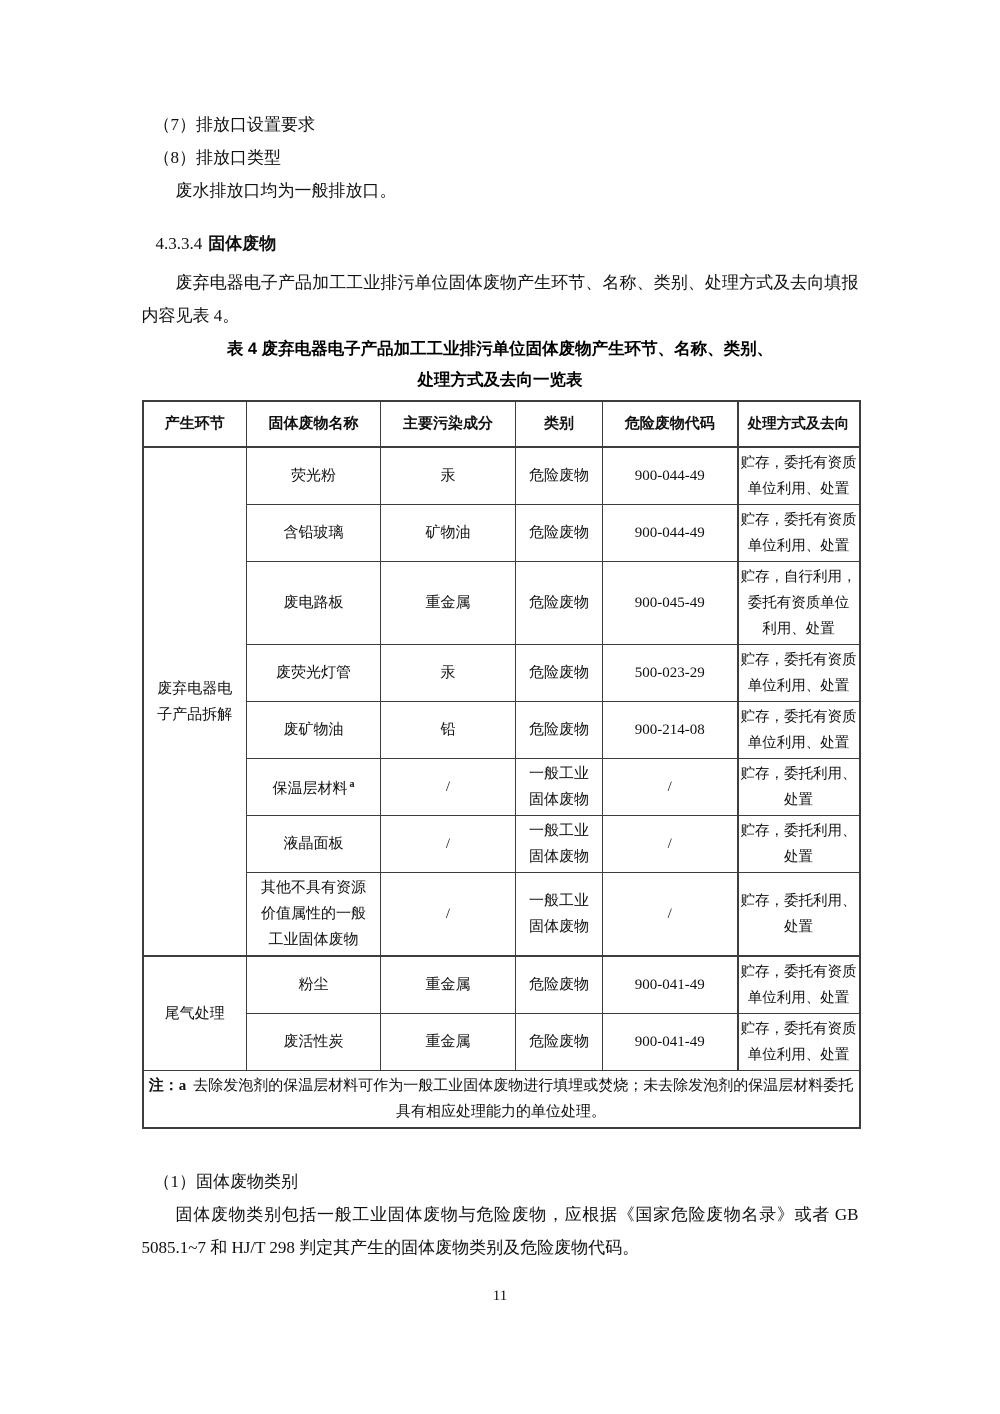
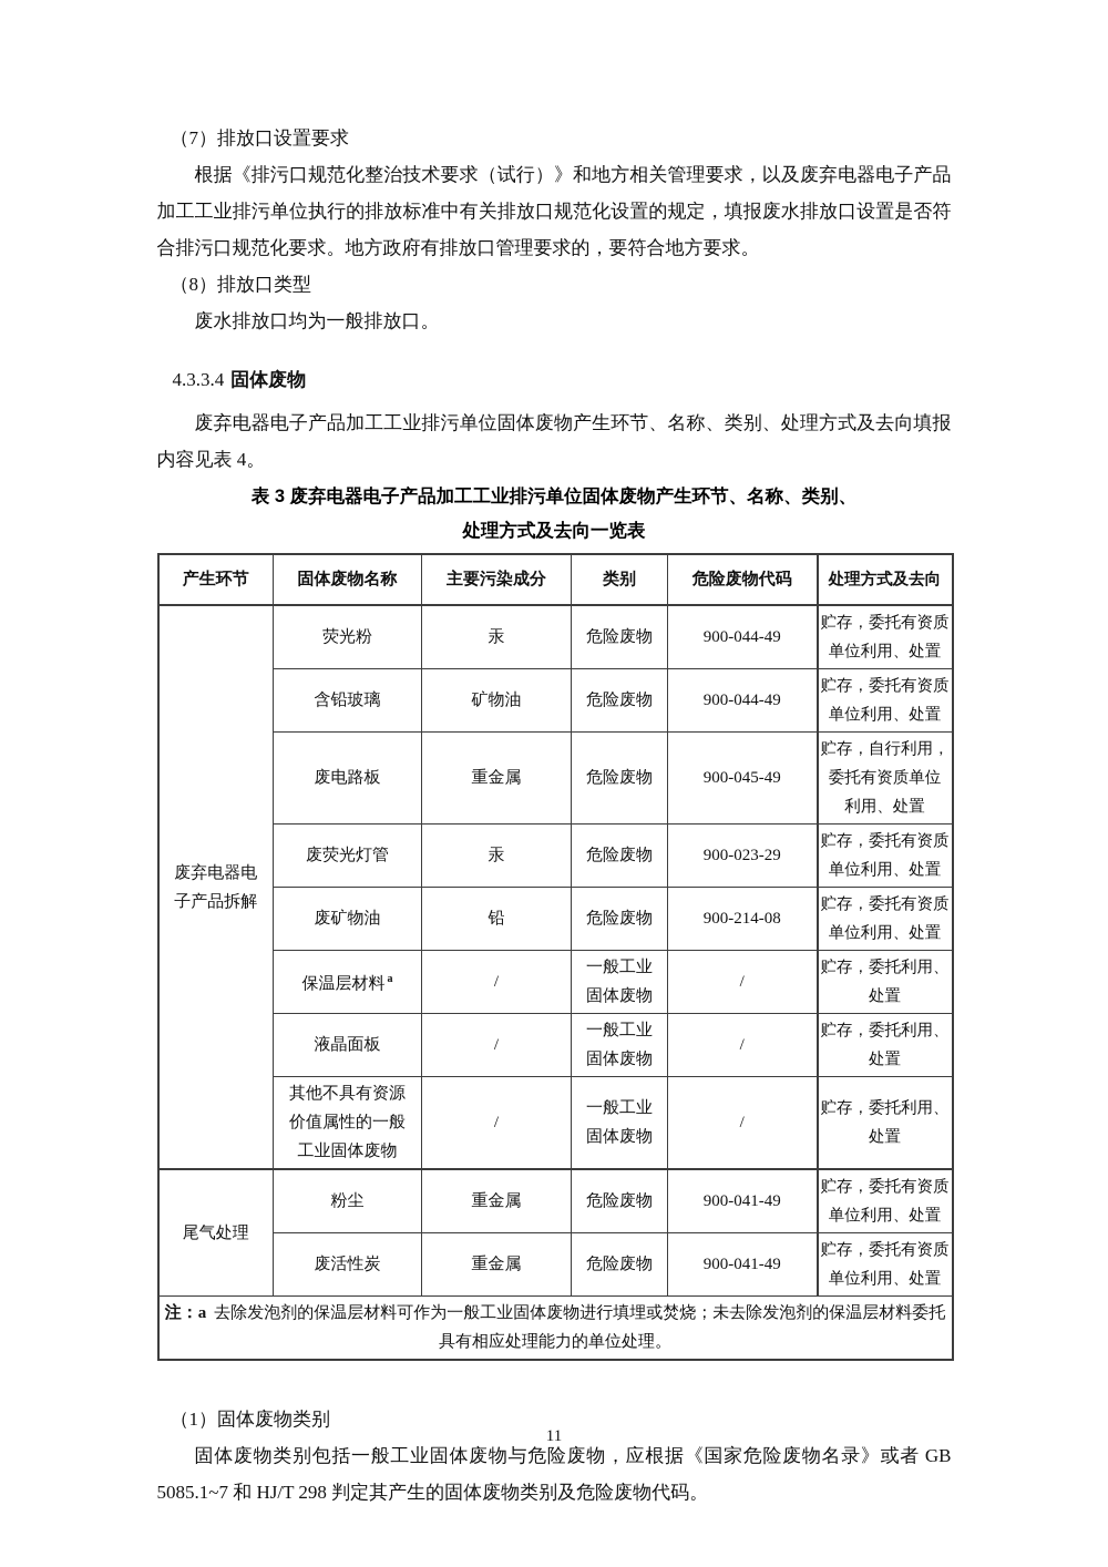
  （7）排放口设置要求
+ 根据《排污口规范化整治技术要求（试行）》和地方相关管理要求，以及废弃电器电子产品加工工业排污单位执行的排放标准中有关排放口规范化设置的规定，填报废水排放口设置是否符合排污口规范化要求。地方政府有排放口管理要求的，要符合地方要求。
  （8）排放口类型
  废水排放口均为一般排放口。
  4.3.3.4 固体废物
  废弃电器电子产品加工工业排污单位固体废物产生环节、名称、类别、处理方式及去向填报内容见表 4。
- 表 4 废弃电器电子产品加工工业排污单位固体废物产生环节、名称、类别、
+ 表 3 废弃电器电子产品加工工业排污单位固体废物产生环节、名称、类别、
  处理方式及去向一览表
  产生环节	固体废物名称	主要污染成分	类别	危险废物代码	处理方式及去向
  废弃电器电 子产品拆解	荧光粉	汞	危险废物	900-044-49	贮存，委托有资质 单位利用、处置
  含铅玻璃	矿物油	危险废物	900-044-49	贮存，委托有资质 单位利用、处置
  废电路板	重金属	危险废物	900-045-49	贮存，自行利用， 委托有资质单位 利用、处置
- 废荧光灯管	汞	危险废物	500-023-29	贮存，委托有资质 单位利用、处置
+ 废荧光灯管	汞	危险废物	900-023-29	贮存，委托有资质 单位利用、处置
  废矿物油	铅	危险废物	900-214-08	贮存，委托有资质 单位利用、处置
  保温层材料 a	/	一般工业 固体废物	/	贮存，委托利用、 处置
  液晶面板	/	一般工业 固体废物	/	贮存，委托利用、 处置
  其他不具有资源 价值属性的一般 工业固体废物	/	一般工业 固体废物	/	贮存，委托利用、 处置
  尾气处理	粉尘	重金属	危险废物	900-041-49	贮存，委托有资质 单位利用、处置
  废活性炭	重金属	危险废物	900-041-49	贮存，委托有资质 单位利用、处置
  注：a 去除发泡剂的保温层材料可作为一般工业固体废物进行填埋或焚烧；未去除发泡剂的保温层材料委托具有相应处理能力的单位处理。
  （1）固体废物类别
  固体废物类别包括一般工业固体废物与危险废物，应根据《国家危险废物名录》或者 GB 5085.1~7 和 HJ/T 298 判定其产生的固体废物类别及危险废物代码。
  11
